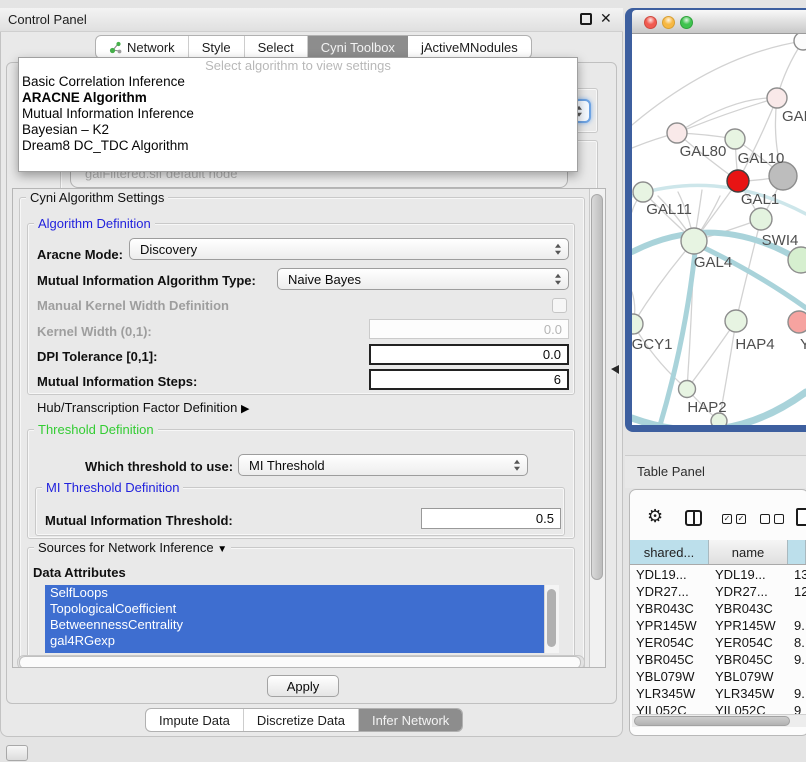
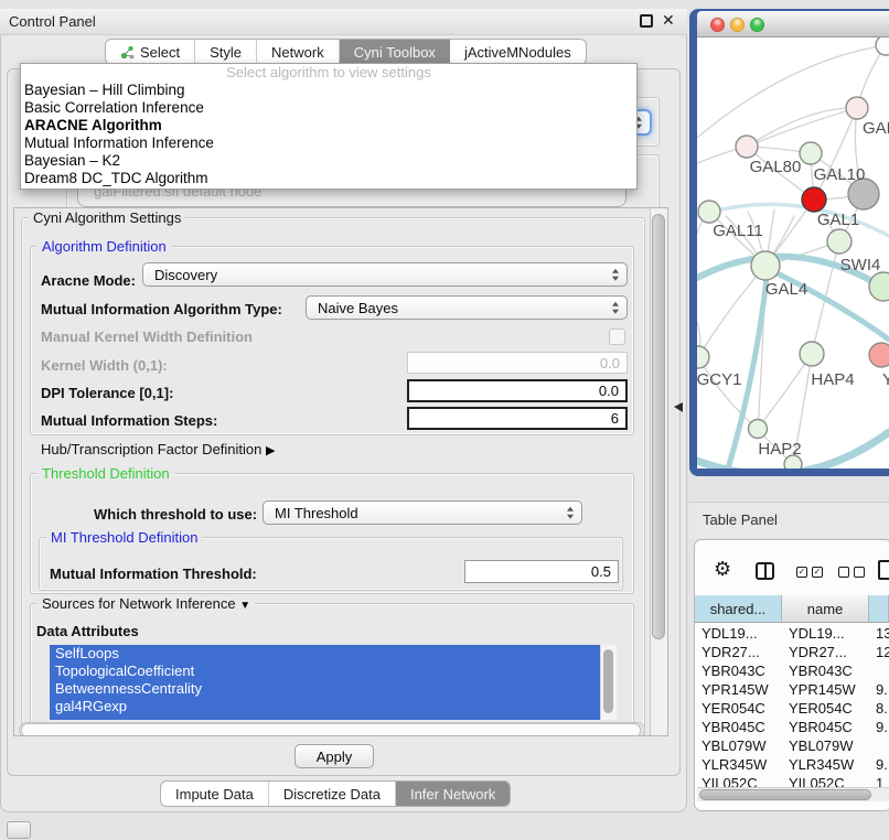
  Control Panel
  ✕
- Network
+ Select
  Style
- Select
+ Network
  Cyni Toolbox
  jActiveMNodules
  galFiltered.sif default node
  Select algorithm to view settings
+ Bayesian – Hill Climbing
  Basic Correlation Inference
  ARACNE Algorithm
  Mutual Information Inference
  Bayesian – K2
  Dream8 DC_TDC Algorithm
  Cyni Algorithm Settings
  Algorithm Definition
  Aracne Mode:
  Discovery
  Mutual Information Algorithm Type:
  Naive Bayes
  Manual Kernel Width Definition
  Kernel Width (0,1):
  0.0
  DPI Tolerance [0,1]:
  0.0
  Mutual Information Steps:
  6
  Hub/Transcription Factor Definition ▶
  Threshold Definition
  Which threshold to use:
  MI Threshold
  MI Threshold Definition
  Mutual Information Threshold:
  0.5
  Sources for Network Inference ▼
  Data Attributes
  SelfLoops
  TopologicalCoefficient
  BetweennessCentrality
  gal4RGexp
  Apply
  Impute Data
  Discretize Data
  Infer Network
  GAL80
  GAL10
  GAL1
  GAL11
  SWI4
  GAL4
  GCY1
  HAP4
  Y
  HAP2
  Table Panel
  ⚙
  ✓
  ✓
  shared...
  name
  YDL19...
  YDL19...
  13
  YDR27...
  YDR27...
  12
  YBR043C
  YBR043C
  YPR145W
  YPR145W
  9.
  YER054C
  YER054C
  8.
  YBR045C
  YBR045C
  9.
  YBL079W
  YBL079W
  YLR345W
  YLR345W
  9.
  YIL052C
  YIL052C
- 9
+ 1
